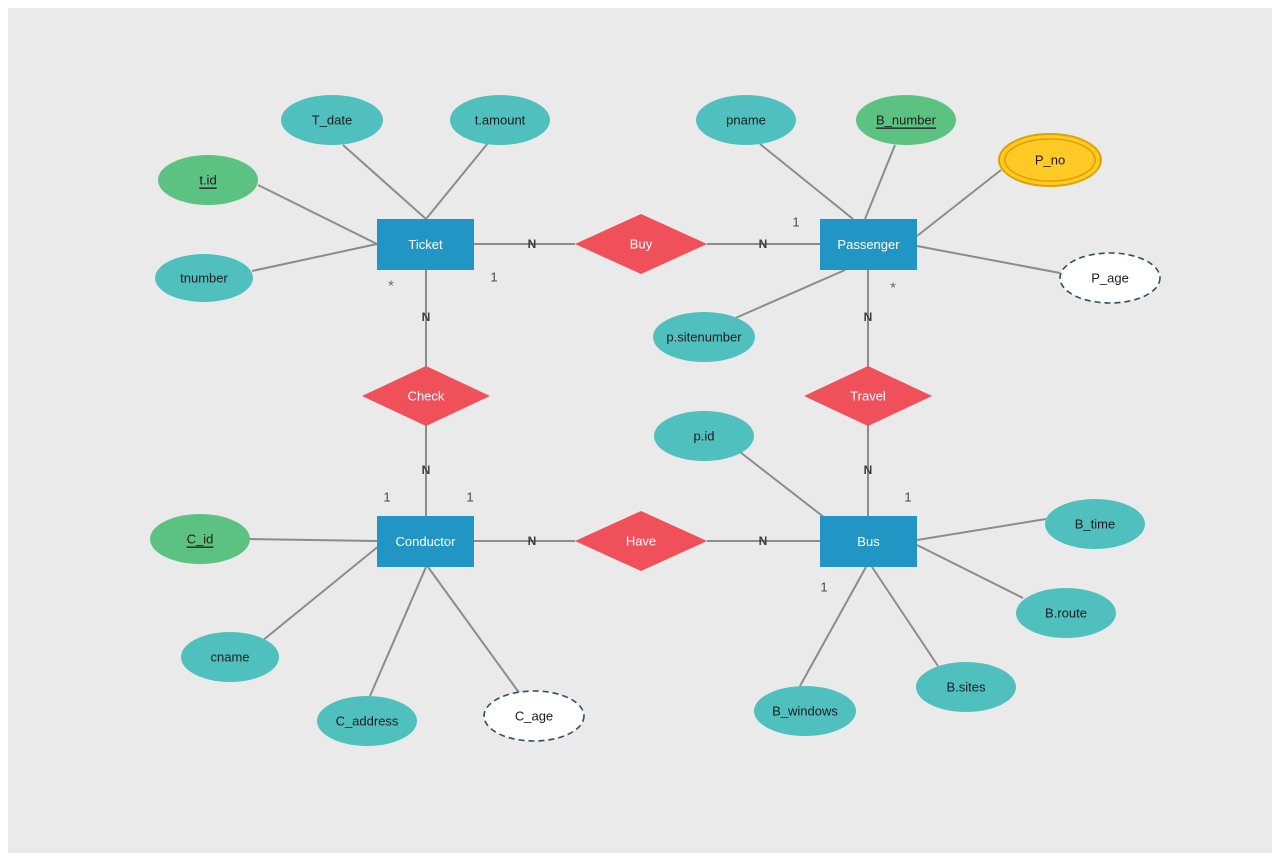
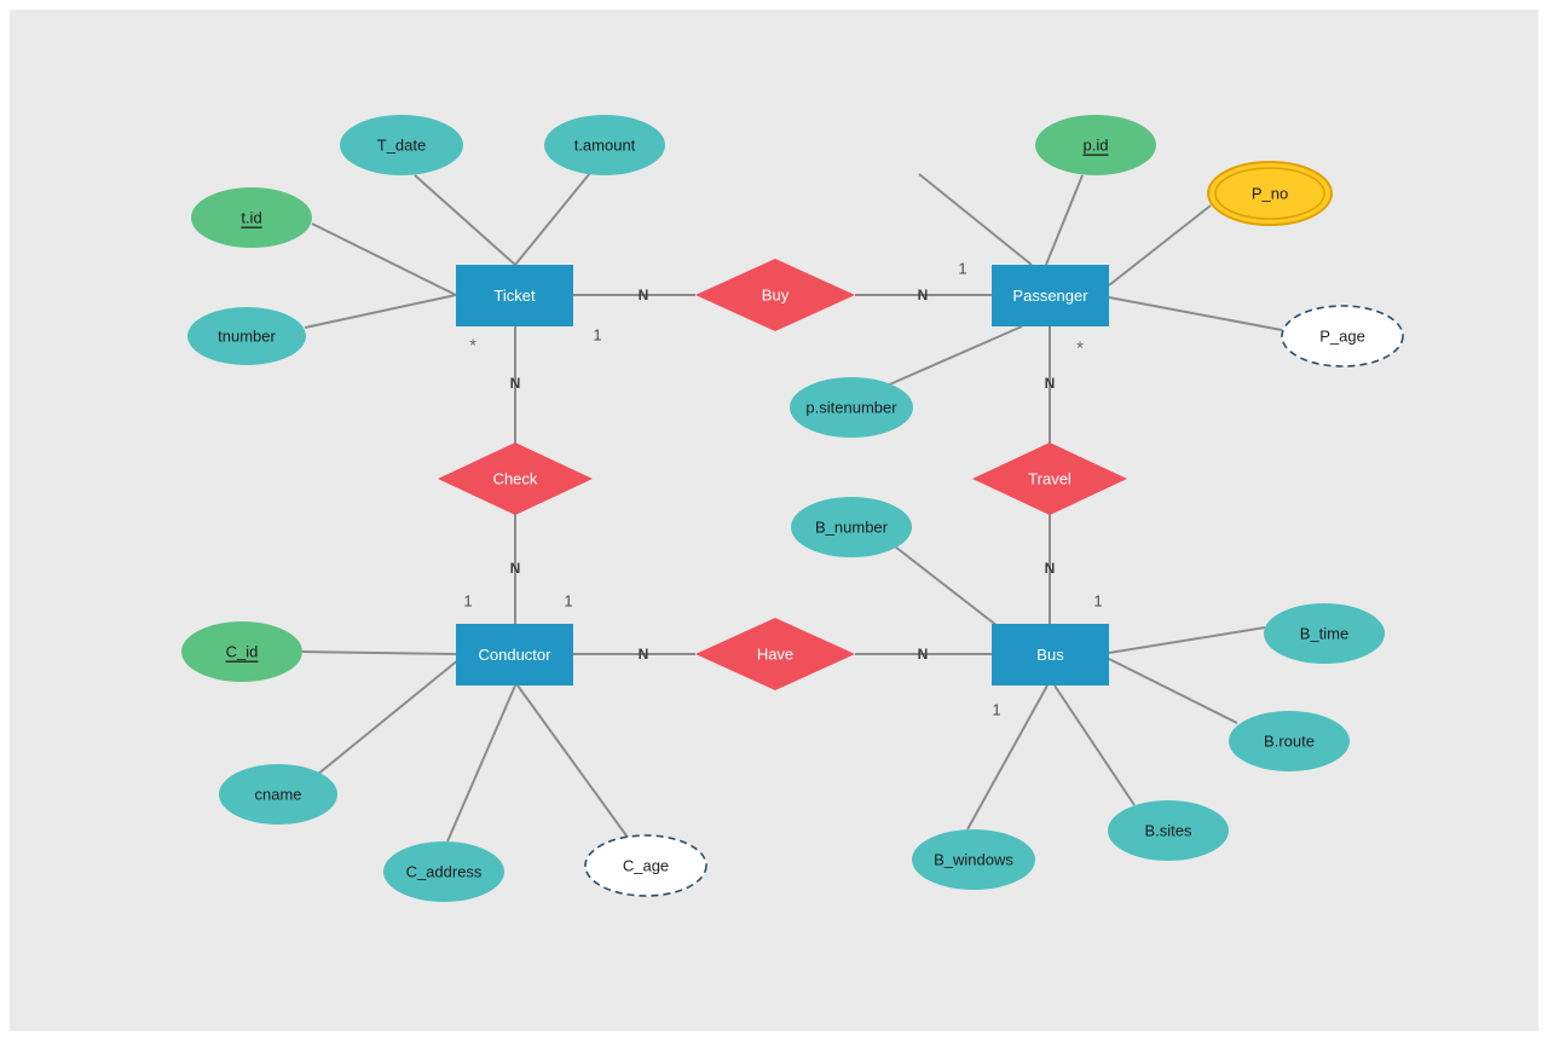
  t.id
  T_date
  t.amount
  tnumber
- pname
- B_number
+ p.id
  P_no
  P_age
  p.sitenumber
  C_id
  cname
  C_address
  C_age
- p.id
+ B_number
  B_time
  B.route
  B.sites
  B_windows
  Buy
  Check
  Travel
  Have
  Ticket
  Passenger
  Conductor
  Bus
  N
  N
  1
  1
  *
  N
  N
  1
  1
  *
  N
  N
  1
  N
  N
  1
